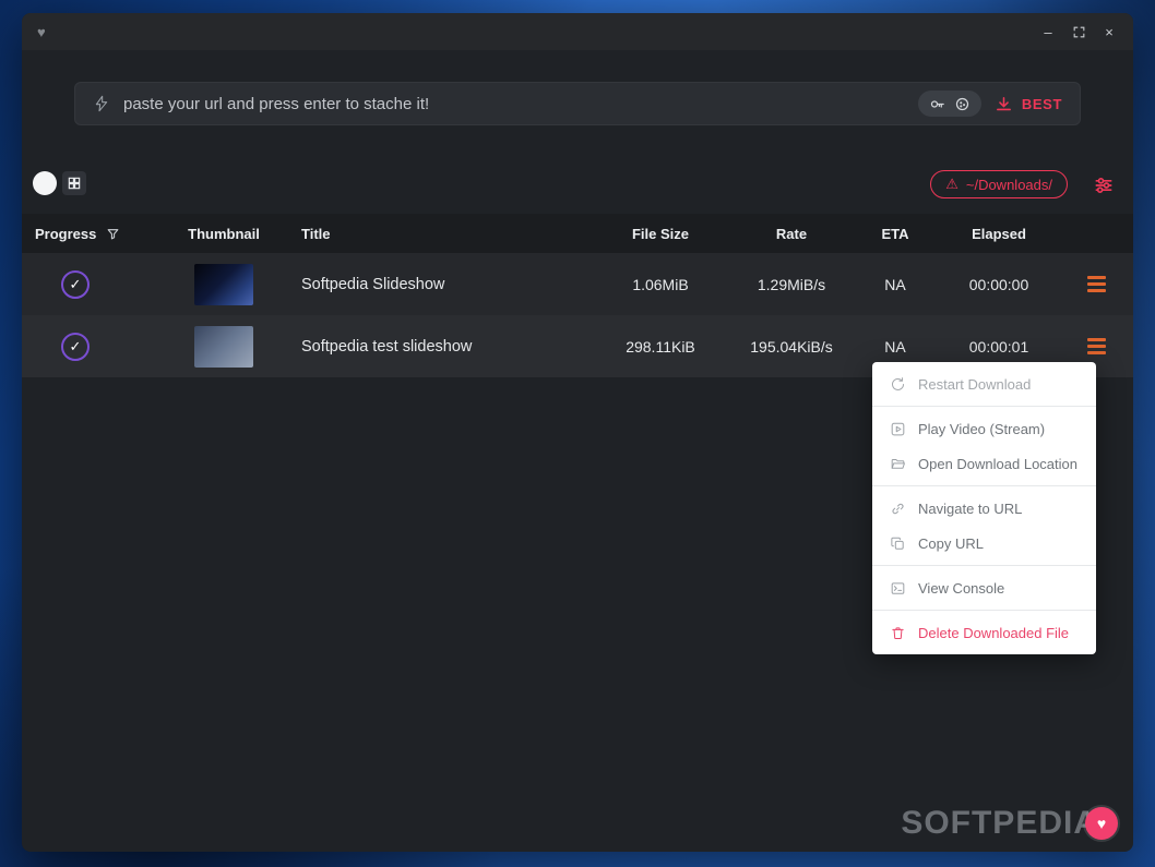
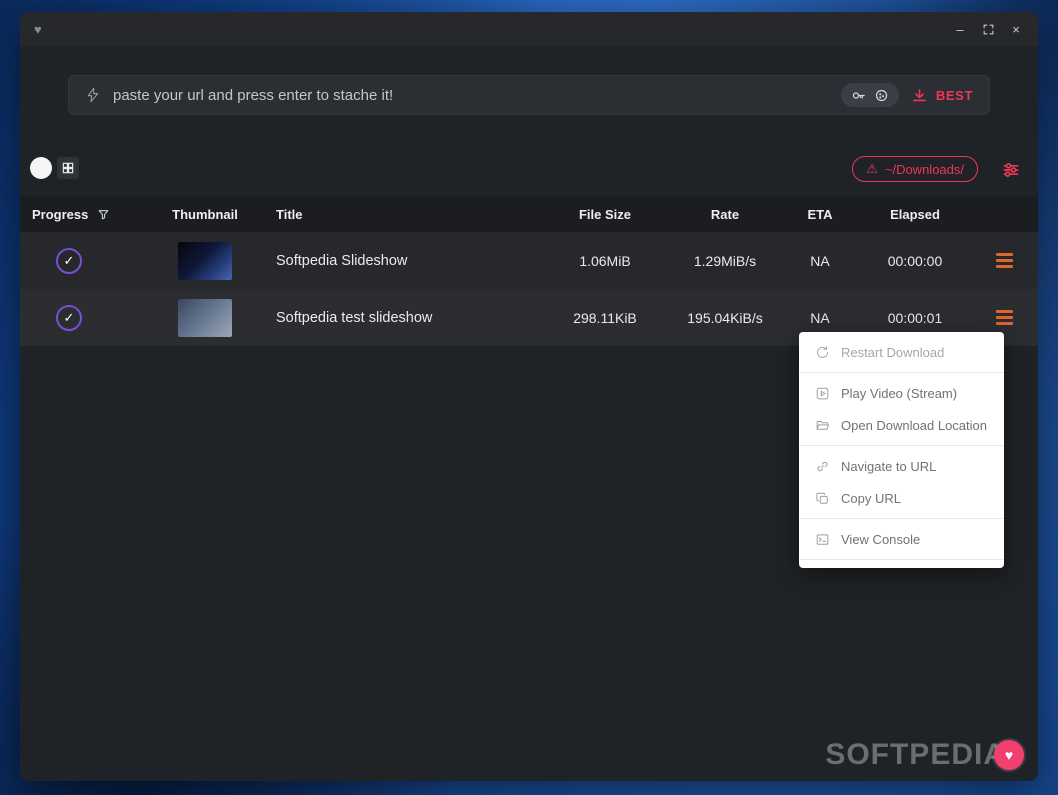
  ♥
  –
  ×
  paste your url and press enter to stache it!
  BEST
  ⚠
  ~/Downloads/
  Progress
  Thumbnail
  Title
  File Size
  Rate
  ETA
  Elapsed
  ✓
  Softpedia Slideshow
  1.06MiB
  1.29MiB/s
  NA
  00:00:00
  ✓
  Softpedia test slideshow
  298.11KiB
  195.04KiB/s
  NA
  00:00:01
  Restart Download
  Play Video (Stream)
  Open Download Location
  Navigate to URL
  Copy URL
  View Console
- Delete Downloaded File
  SOFTPEDI
  ♥
